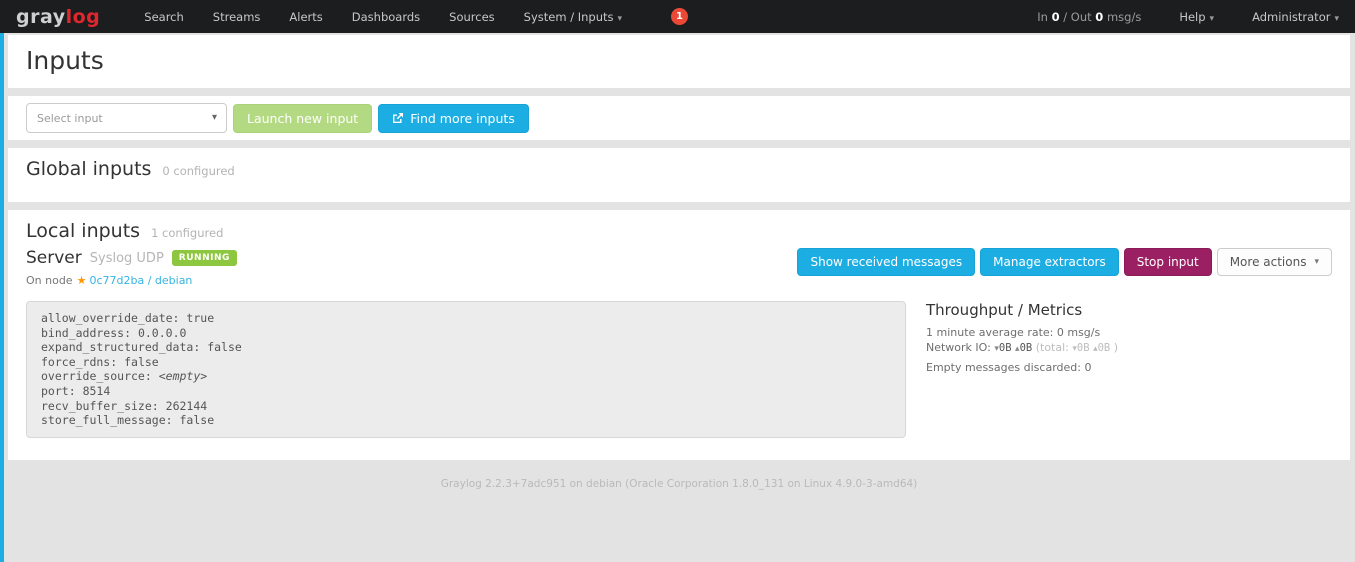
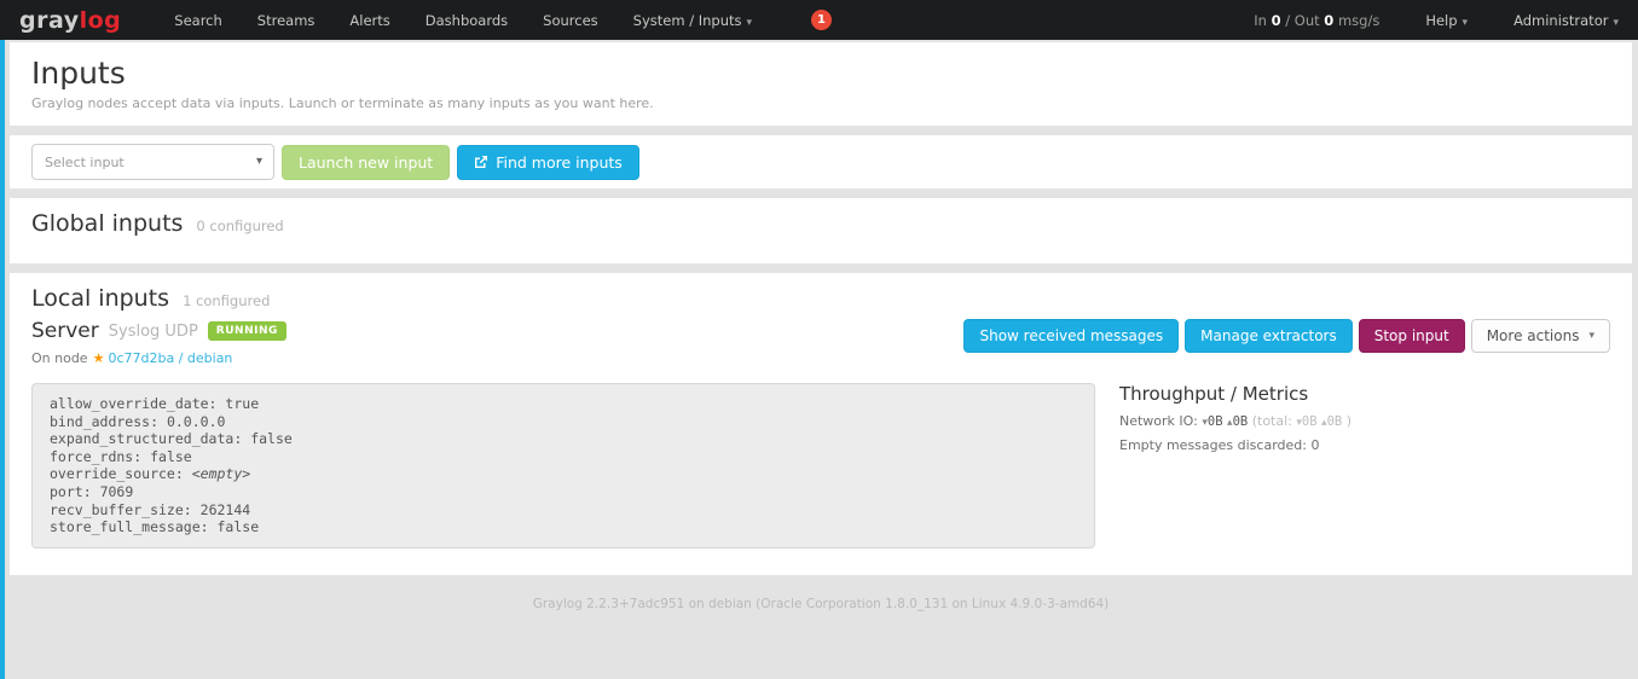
  graylog
  Search
  Streams
  Alerts
  Dashboards
  Sources
  System / Inputs ▾
  1
  In 0 / Out 0 msg/s
  Help ▾
  Administrator ▾
  Inputs
+ Graylog nodes accept data via inputs. Launch or terminate as many inputs as you want here.
  Select input
  ▾
  Launch new input
  Find more inputs
  Global inputs
  0 configured
  Local inputs
  1 configured
  Server
  Syslog UDP
  RUNNING
  On node ★ 0c77d2ba / debian
  Show received messages
  Manage extractors
  Stop input
  More actions
  ▾
  allow_override_date: true
  bind_address: 0.0.0.0
  expand_structured_data: false
  force_rdns: false
  override_source: <empty>
- port: 8514
+ port: 7069
  recv_buffer_size: 262144
  store_full_message: false
  Throughput / Metrics
- 1 minute average rate: 0 msg/s
  Network IO: ▾0B ▴0B (total: ▾0B ▴0B )
  Empty messages discarded: 0
  Graylog 2.2.3+7adc951 on debian (Oracle Corporation 1.8.0_131 on Linux 4.9.0-3-amd64)
